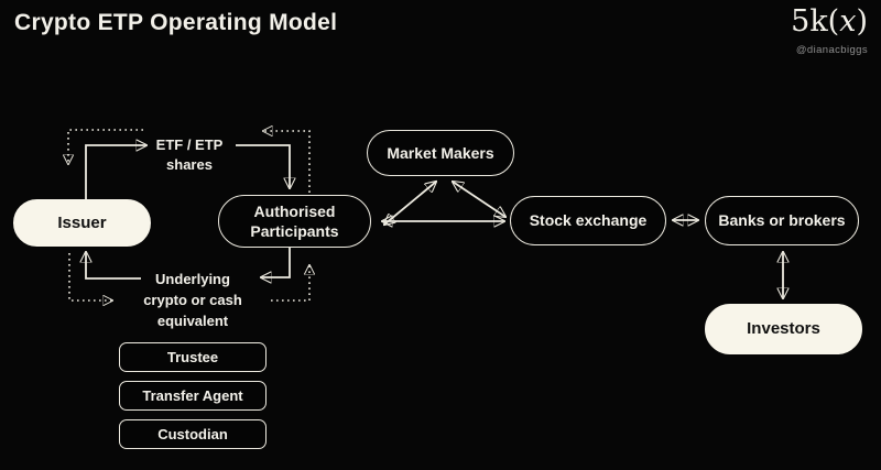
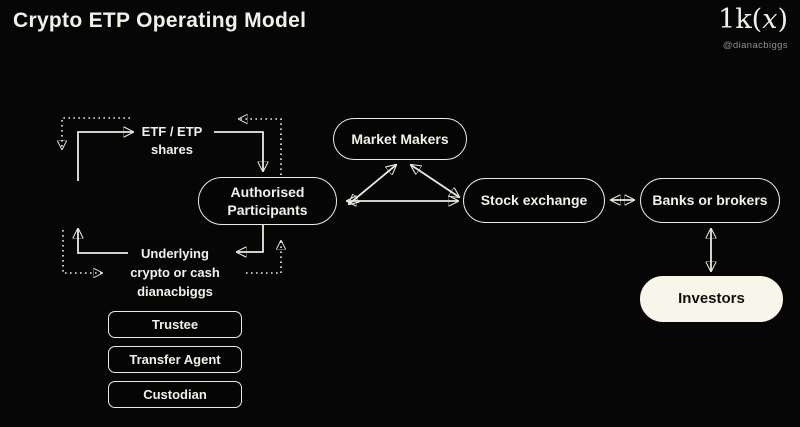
  Crypto ETP Operating Model
- 5k(x)
+ 1k(x)
  @dianacbiggs
- Issuer
  ETF / ETP shares
  Authorised Participants
  Market Makers
  Stock exchange
  Banks or brokers
  Investors
- Underlying crypto or cash equivalent
+ Underlying crypto or cash dianacbiggs
  Trustee
  Transfer Agent
  Custodian
